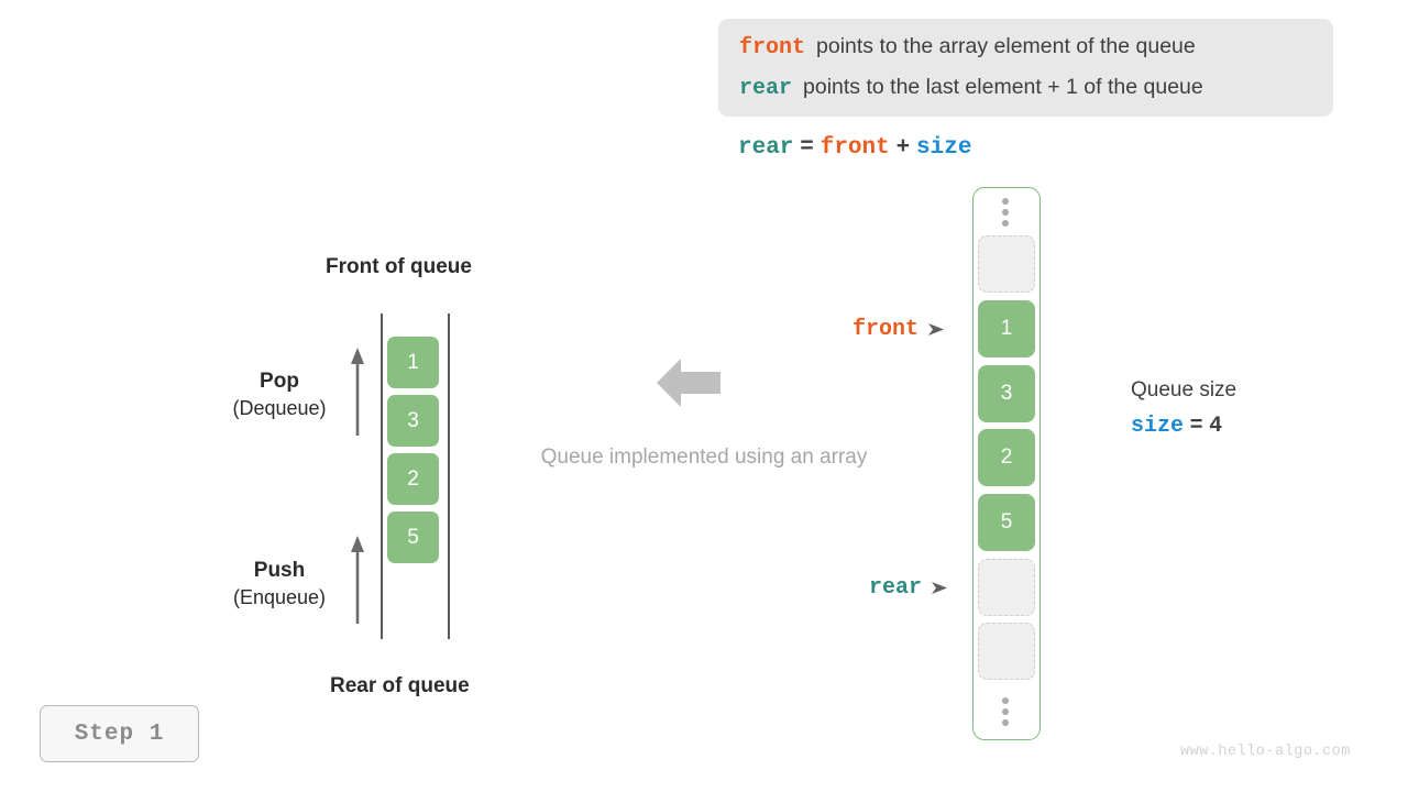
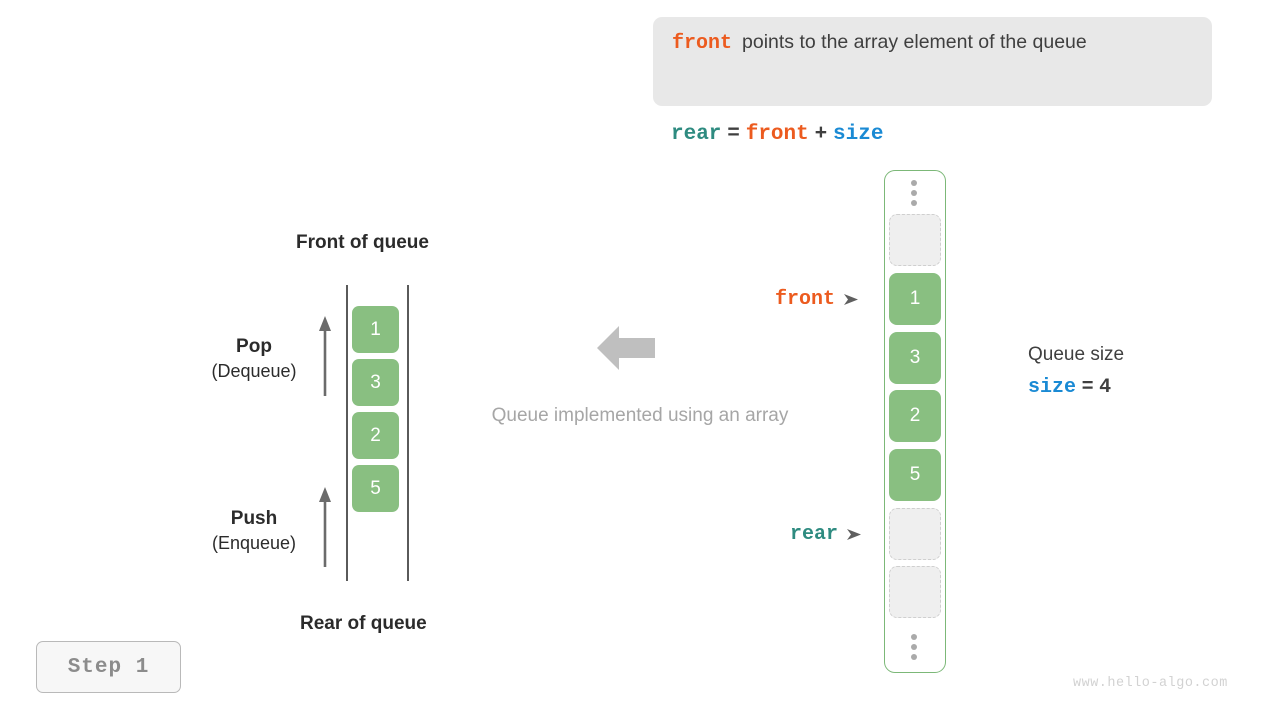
  front points to the array element of the queue
- rear points to the last element + 1 of the queue
  rear = front + size
  Front of queue
  1
  3
  2
  5
  Pop
  (Dequeue)
  Push
  (Enqueue)
  Rear of queue
  Queue implemented using an array
  1
  3
  2
  5
  front
  rear
  Queue size
  size = 4
  Step 1
  www.hello-algo.com
